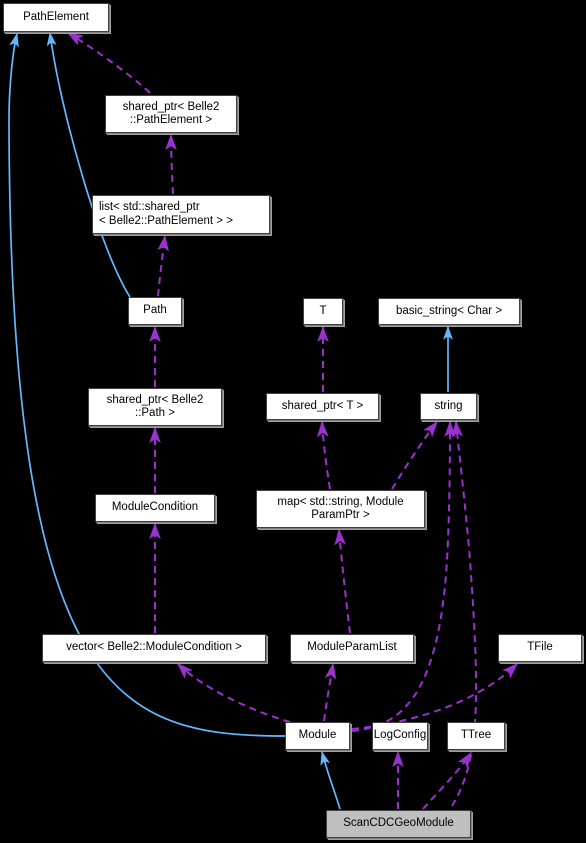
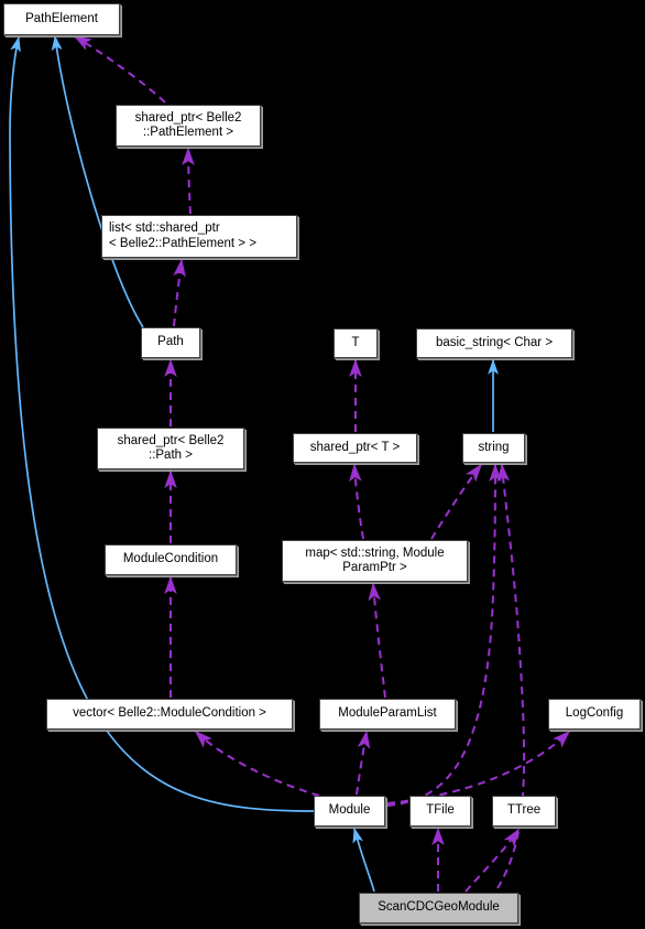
  PathElement
  shared_ptr< Belle2
  ::PathElement >
  list< std::shared_ptr
  < Belle2::PathElement > >
  Path
  T
  basic_string< Char >
  shared_ptr< Belle2
  ::Path >
  shared_ptr< T >
  string
  ModuleCondition
  map< std::string, Module
  ParamPtr >
  vector< Belle2::ModuleCondition >
  ModuleParamList
- TFile
+ LogConfig
  Module
- LogConfig
+ TFile
  TTree
  ScanCDCGeoModule
